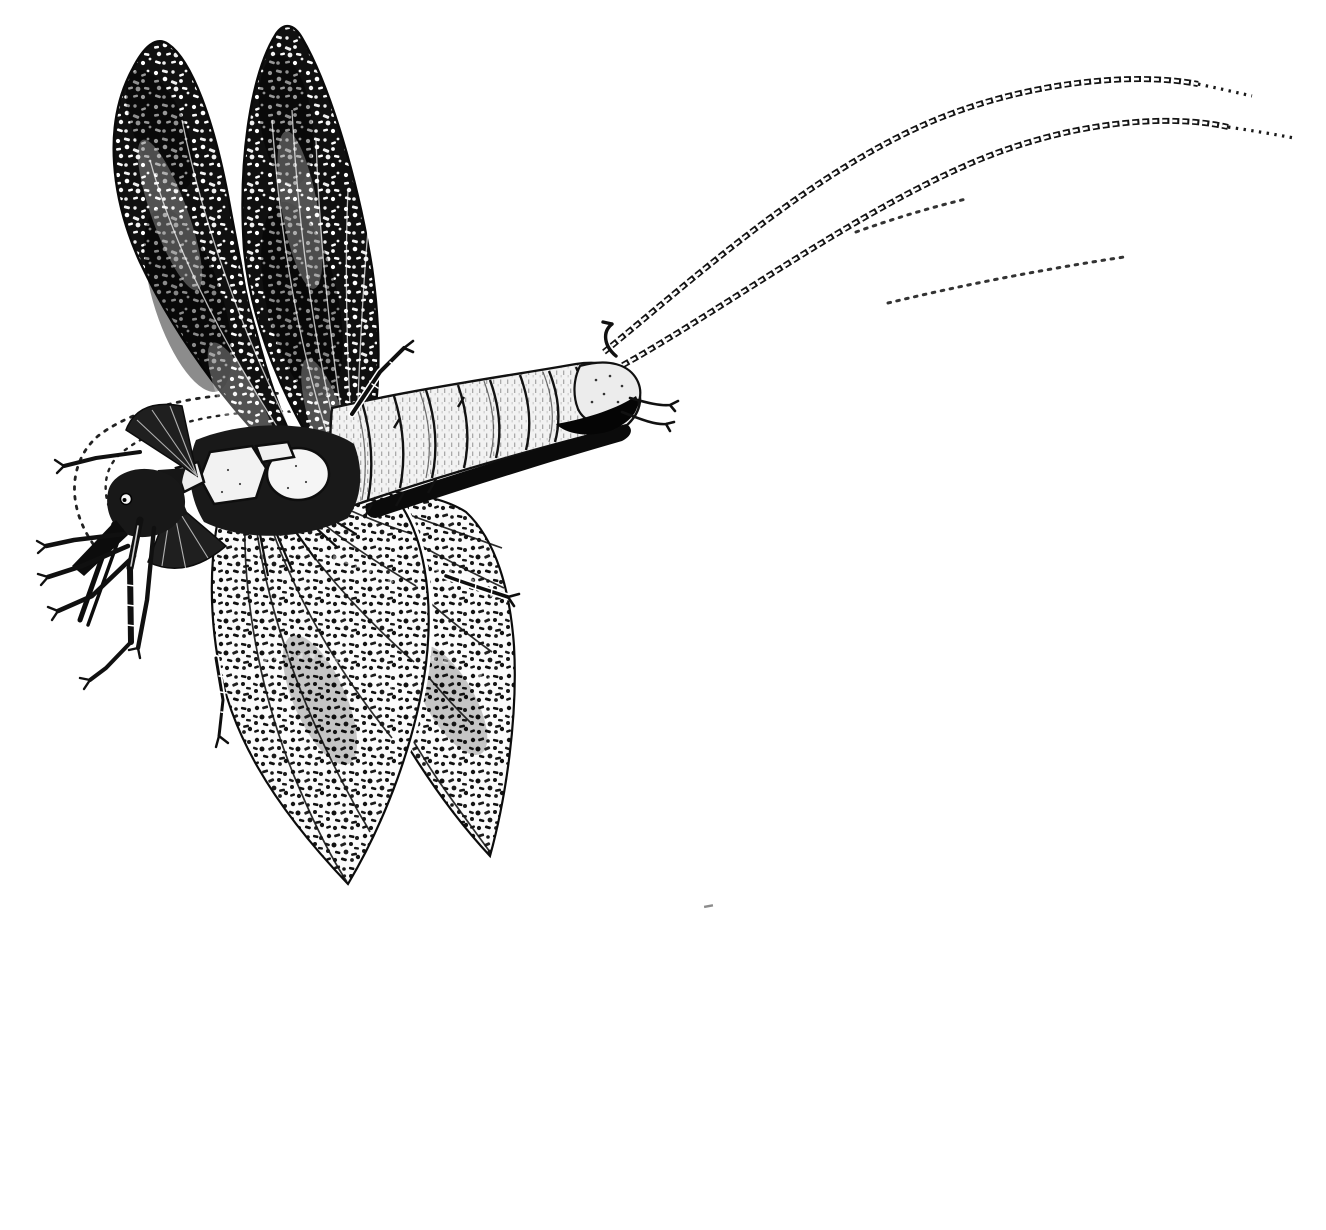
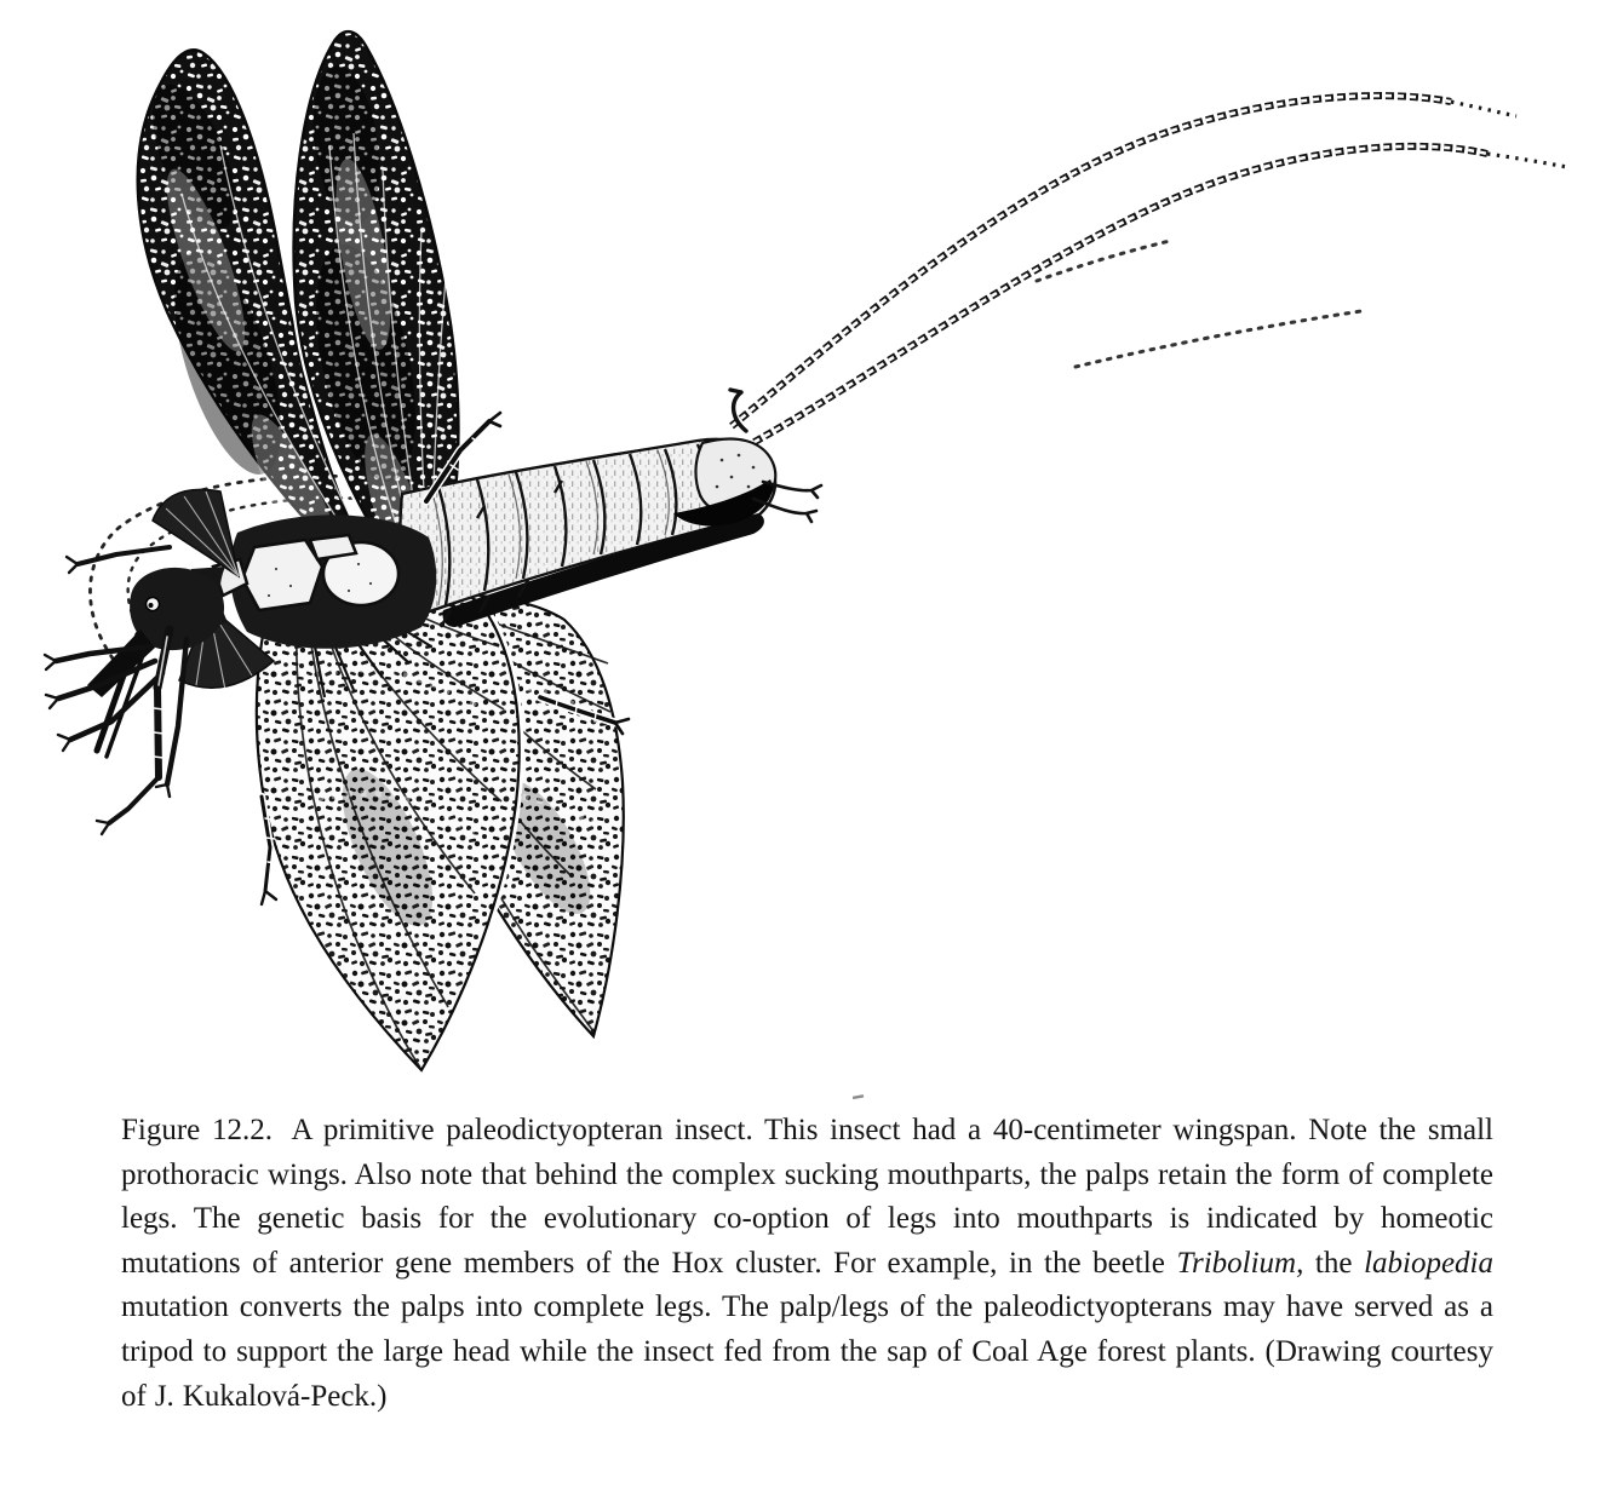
+ Figure 12.2. A primitive paleodictyopteran insect. This insect had a 40-centimeter wingspan. Note the small prothoracic wings. Also note that behind the complex sucking mouthparts, the palps retain the form of complete legs. The genetic basis for the evolutionary co-option of legs into mouthparts is indicated by homeotic mutations of anterior gene members of the Hox cluster. For example, in the beetle Tribolium, the labiopedia mutation converts the palps into complete legs. The palp/legs of the paleodictyopterans may have served as a tripod to support the large head while the insect fed from the sap of Coal Age forest plants. (Drawing courtesy of J. Kukalová-Peck.)
